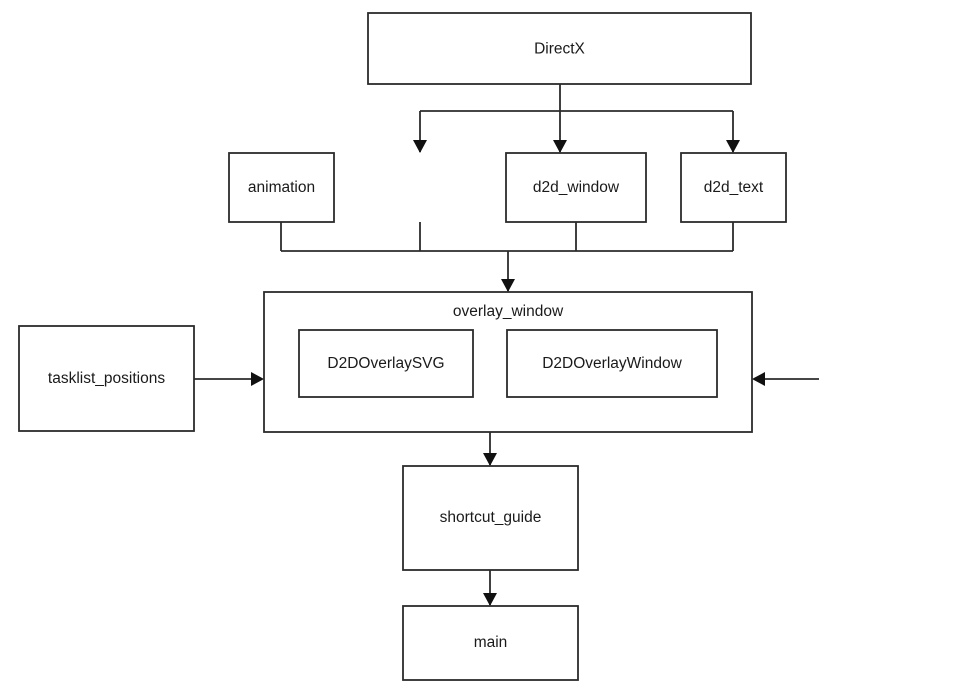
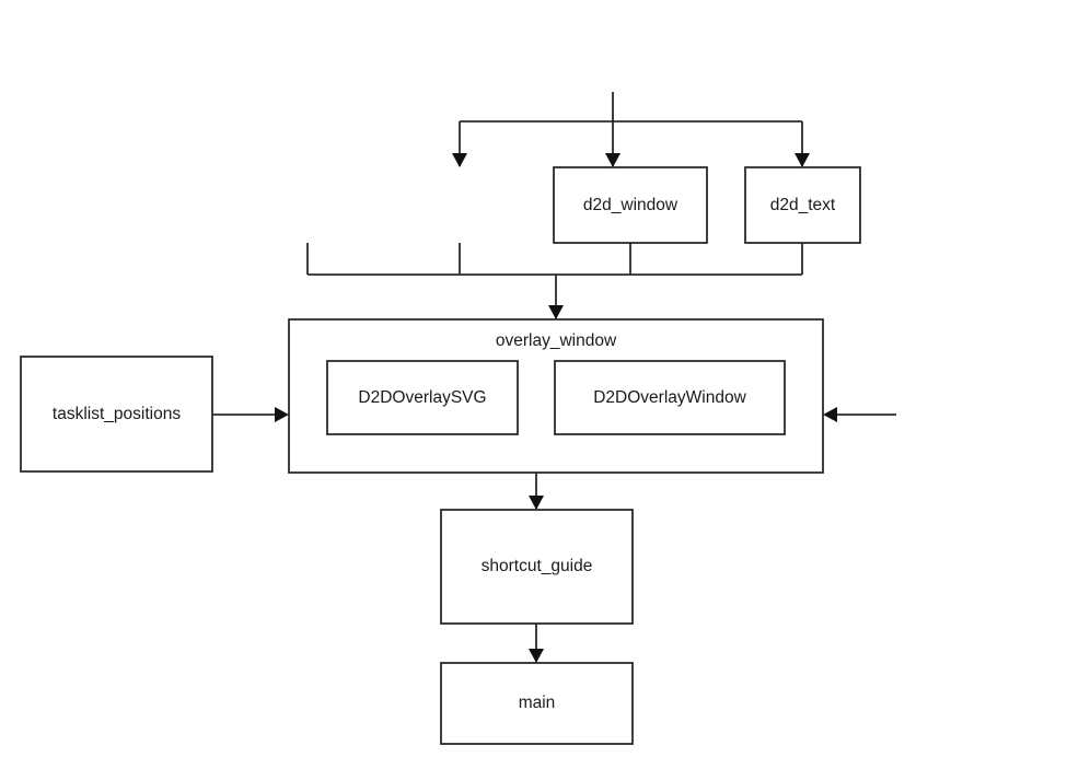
- DirectX
- animation
  d2d_window
  d2d_text
  overlay_window
  D2DOverlaySVG
  D2DOverlayWindow
  tasklist_positions
  shortcut_guide
  main
